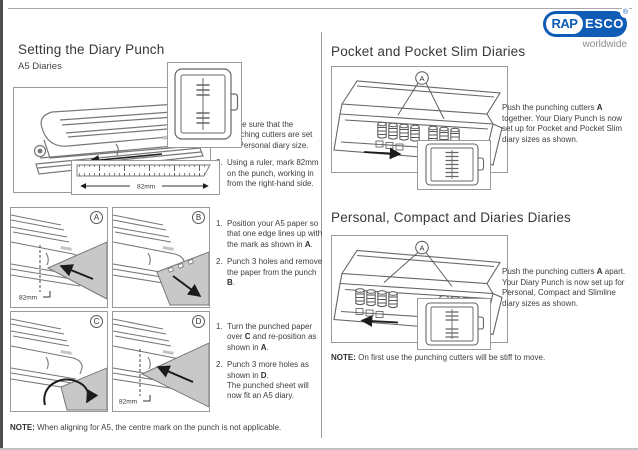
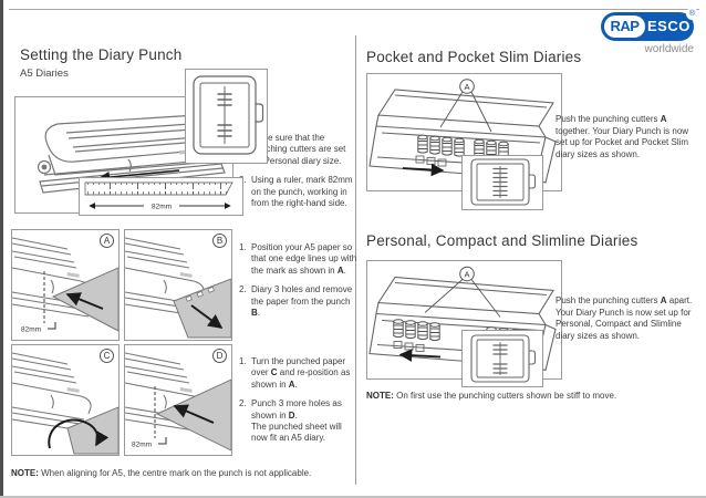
  RAP
  ESCO
  worldwide
  Setting the Diary Punch
  A5 Diaries
  e sure that the ching cutters are set ersonal diary size.
  Using a ruler, mark 82mm on the punch, working in from the right-hand side.
  A
  B
  1.
  Position your A5 paper so that one edge lines up with the mark as shown in A.
  2.
- Punch 3 holes and remove the paper from the punch B.
+ Diary 3 holes and remove the paper from the punch B.
  C
  D
  1.
  Turn the punched paper over C and re-position as shown in A.
  2.
  Punch 3 more holes as shown in D.
  The punched sheet will now fit an A5 diary.
  NOTE: When aligning for A5, the centre mark on the punch is not applicable.
  Pocket and Pocket Slim Diaries
  A
  Push the punching cutters A together. Your Diary Punch is now set up for Pocket and Pocket Slim diary sizes as shown.
- Personal, Compact and Diaries Diaries
+ Personal, Compact and Slimline Diaries
  A
  Push the punching cutters A apart. Your Diary Punch is now set up for Personal, Compact and Slimline diary sizes as shown.
- NOTE: On first use the punching cutters will be stiff to move.
+ NOTE: On first use the punching cutters shown be stiff to move.
